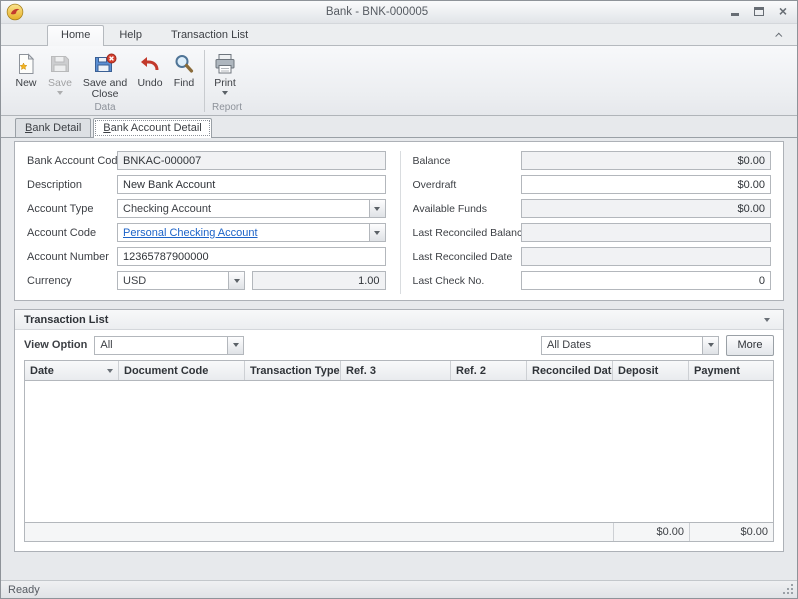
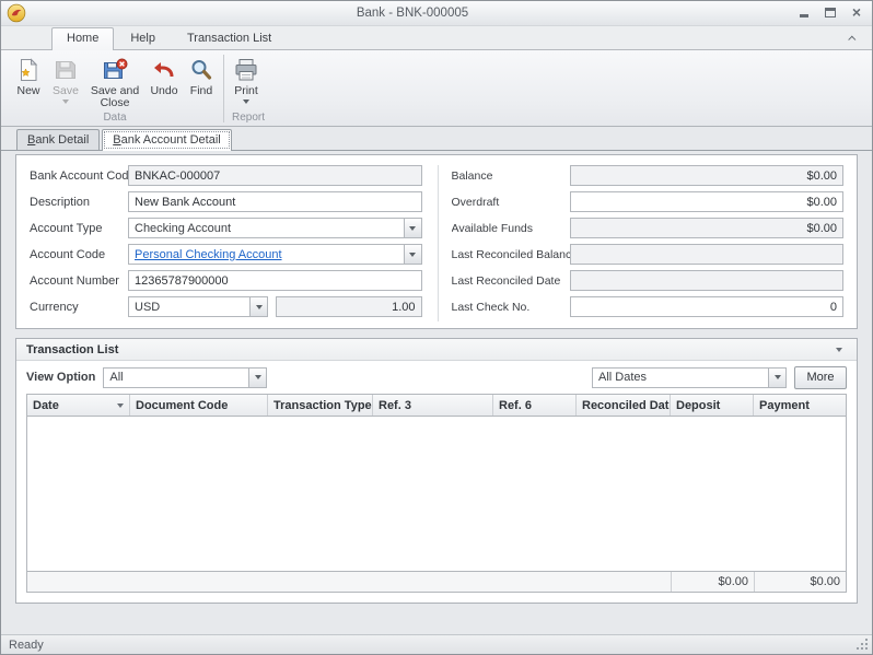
  Bank - BNK-000005
  ×
  Home
  Help
  Transaction List
  New
  Save
  Save and Close
  Undo
  Find
  Data
  Print
  Report
  Bank Detail
  Bank Account Detail
  Bank Account Cod
  BNKAC-000007
  Description
  New Bank Account
  Account Type
  Checking Account
  Account Code
  Personal Checking Account
  Account Number
  12365787900000
  Currency
  USD
  1.00
  Balance
  $0.00
  Overdraft
  $0.00
  Available Funds
  $0.00
  Last Reconciled Balan
  Last Reconciled Date
  Last Check No.
  0
  Transaction List
  View Option
  All
  All Dates
  More
  Date
  Document Code
  Transaction Type
  Ref. 3
- Ref. 2
+ Ref. 6
  Reconciled Dat
  Deposit
  Payment
  $0.00
  $0.00
  Ready
